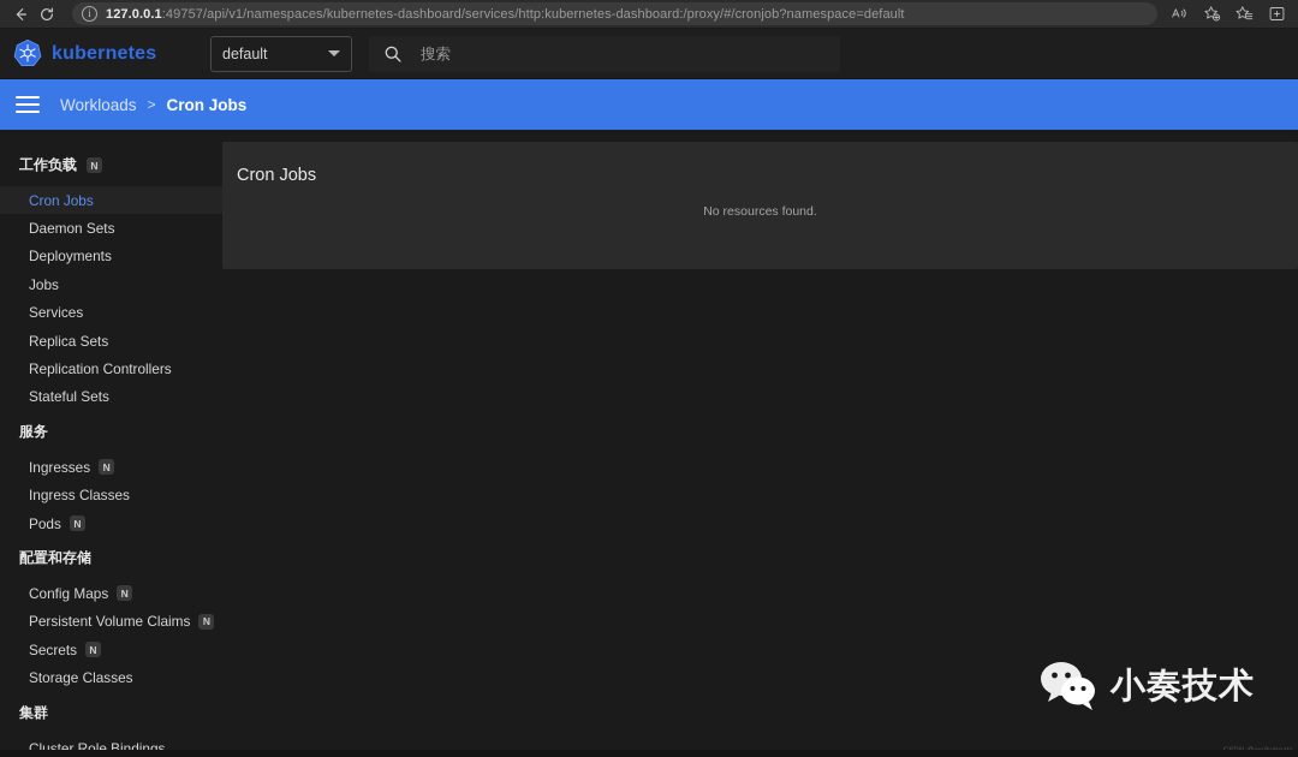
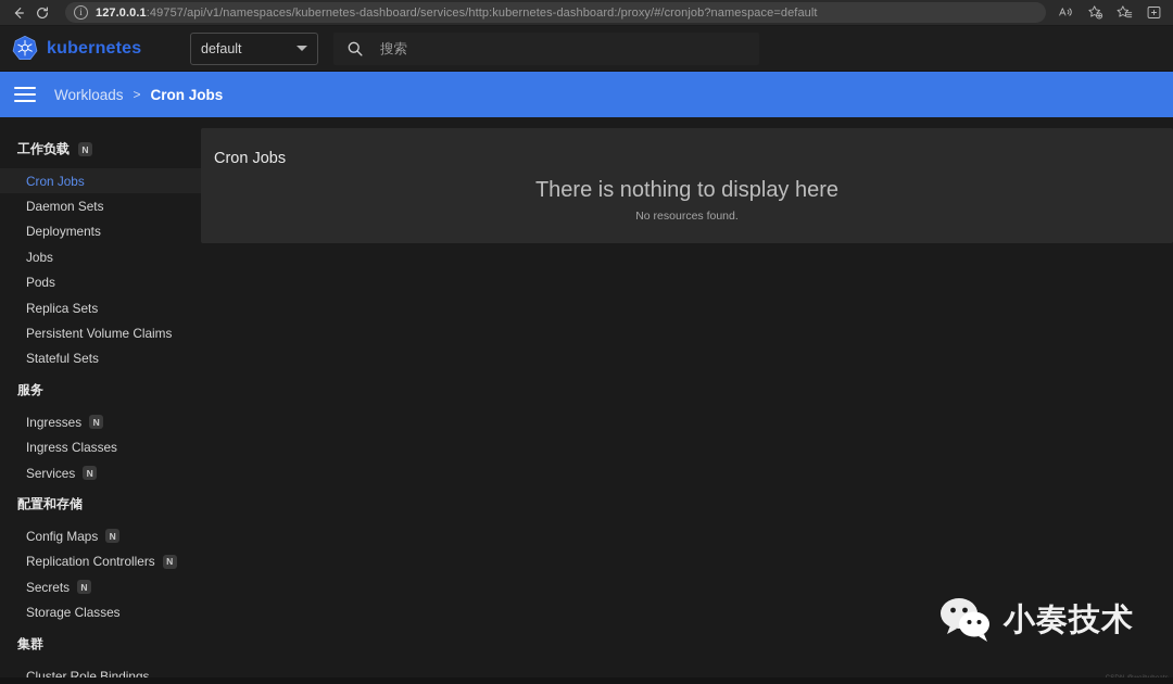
  i
  127.0.0.1:49757/api/v1/namespaces/kubernetes-dashboard/services/http:kubernetes-dashboard:/proxy/#/cronjob?namespace=default
  kubernetes
  default
  搜索
  Workloads
  >
  Cron Jobs
  工作负载
  N
  Cron Jobs
  Daemon Sets
  Deployments
  Jobs
- Services
+ Pods
  Replica Sets
- Replication Controllers
+ Persistent Volume Claims
  Stateful Sets
  服务
  Ingresses
  N
  Ingress Classes
- Pods
+ Services
  N
  配置和存储
  Config Maps
  N
- Persistent Volume Claims
+ Replication Controllers
  N
  Secrets
  N
  Storage Classes
  集群
  Cluster Role Bindings
  Cron Jobs
+ There is nothing to display here
  No resources found.
  小奏技术
